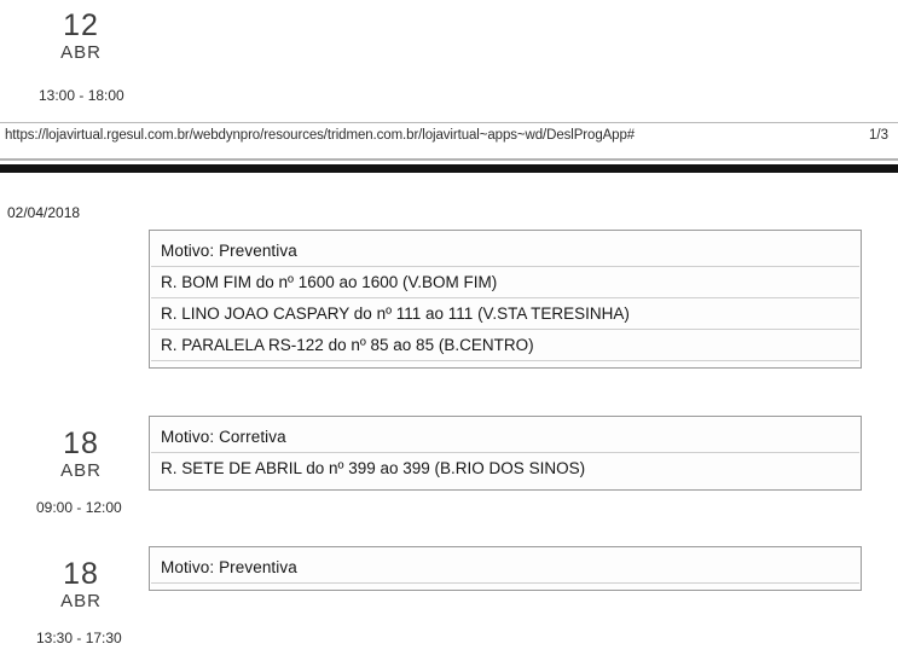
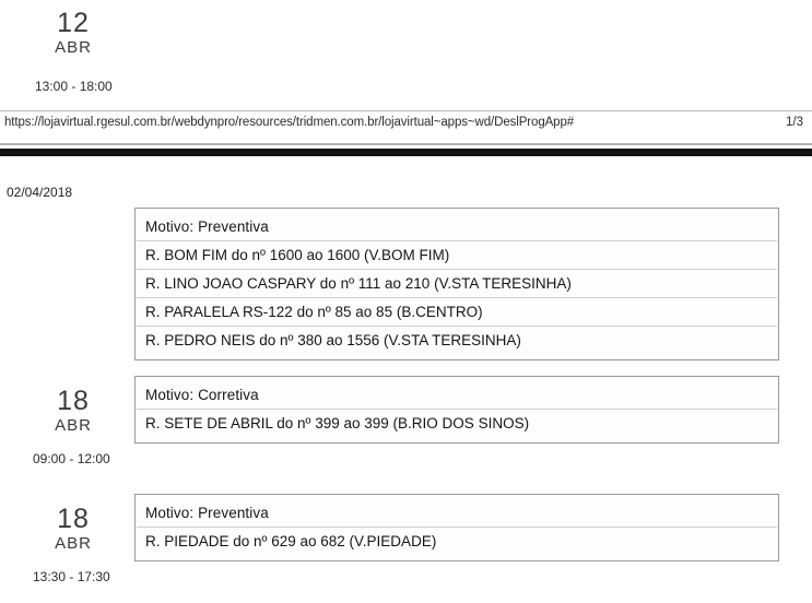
  12
  ABR
  13:00 - 18:00
  https://lojavirtual.rgesul.com.br/webdynpro/resources/tridmen.com.br/lojavirtual~apps~wd/DeslProgApp#
  1/3
  02/04/2018
  Motivo: Preventiva
  R. BOM FIM do nº 1600 ao 1600 (V.BOM FIM)
- R. LINO JOAO CASPARY do nº 111 ao 111 (V.STA TERESINHA)
+ R. LINO JOAO CASPARY do nº 111 ao 210 (V.STA TERESINHA)
  R. PARALELA RS-122 do nº 85 ao 85 (B.CENTRO)
+ R. PEDRO NEIS do nº 380 ao 1556 (V.STA TERESINHA)
  18
  ABR
  09:00 - 12:00
  Motivo: Corretiva
  R. SETE DE ABRIL do nº 399 ao 399 (B.RIO DOS SINOS)
  18
  ABR
  13:30 - 17:30
  Motivo: Preventiva
+ R. PIEDADE do nº 629 ao 682 (V.PIEDADE)
